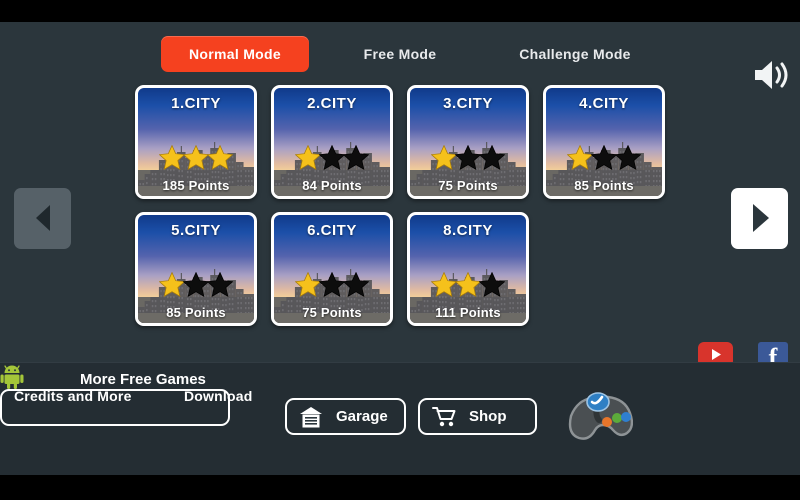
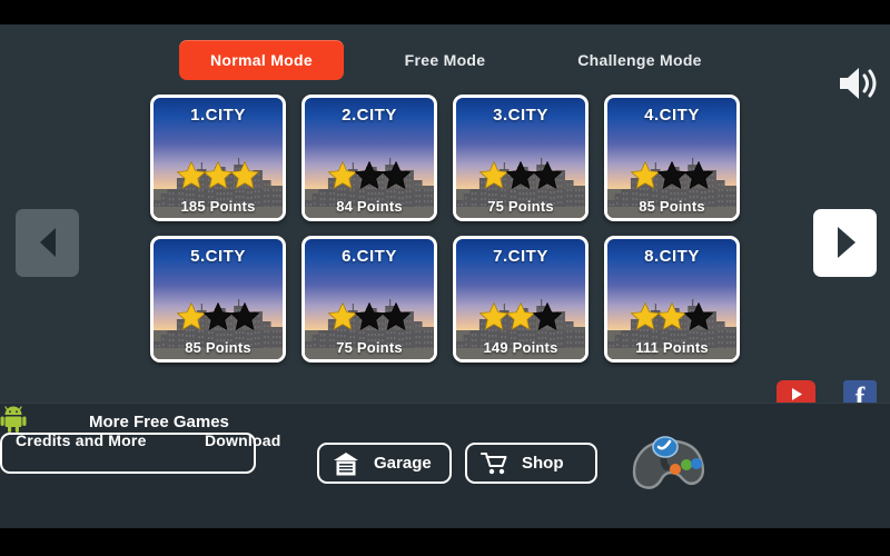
  Normal Mode
  Free Mode
  Challenge Mode
  1.CITY
  185 Points
  2.CITY
  84 Points
  3.CITY
  75 Points
  4.CITY
  85 Points
  5.CITY
  85 Points
  6.CITY
  75 Points
+ 7.CITY
+ 149 Points
  8.CITY
  111 Points
  f
  Credits and More
  Download
  Garage
  Shop
  More Free Games
